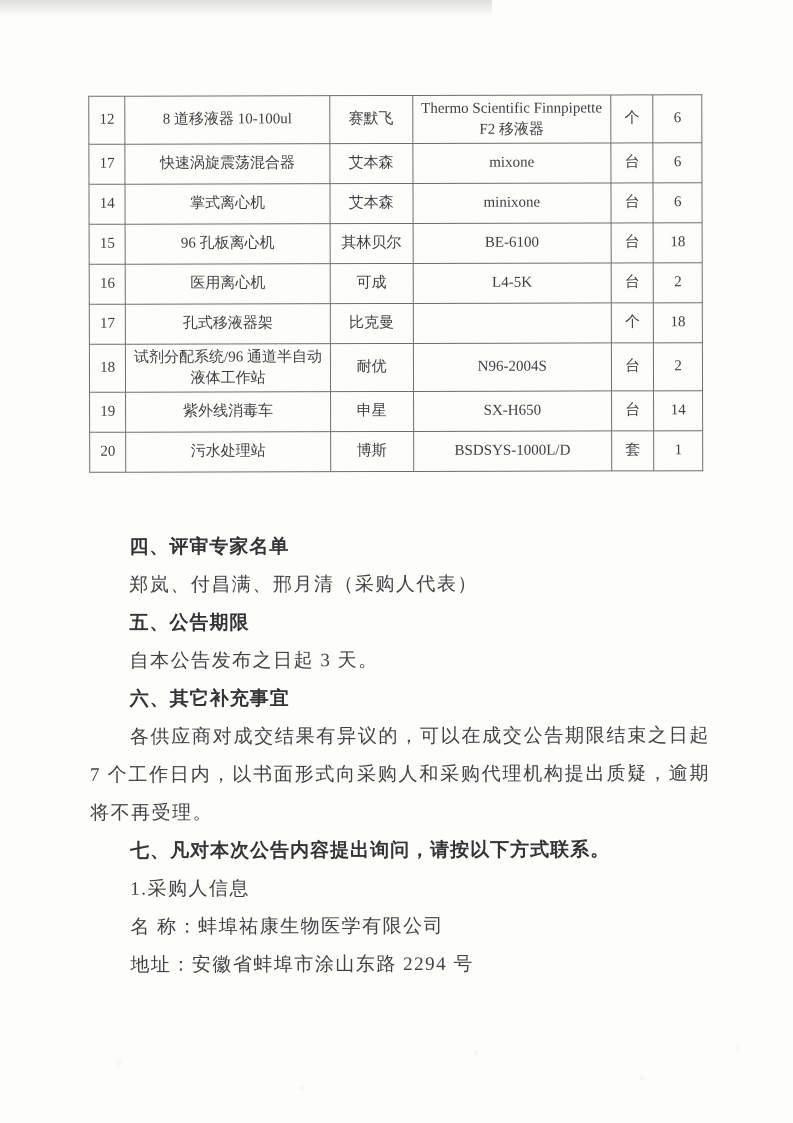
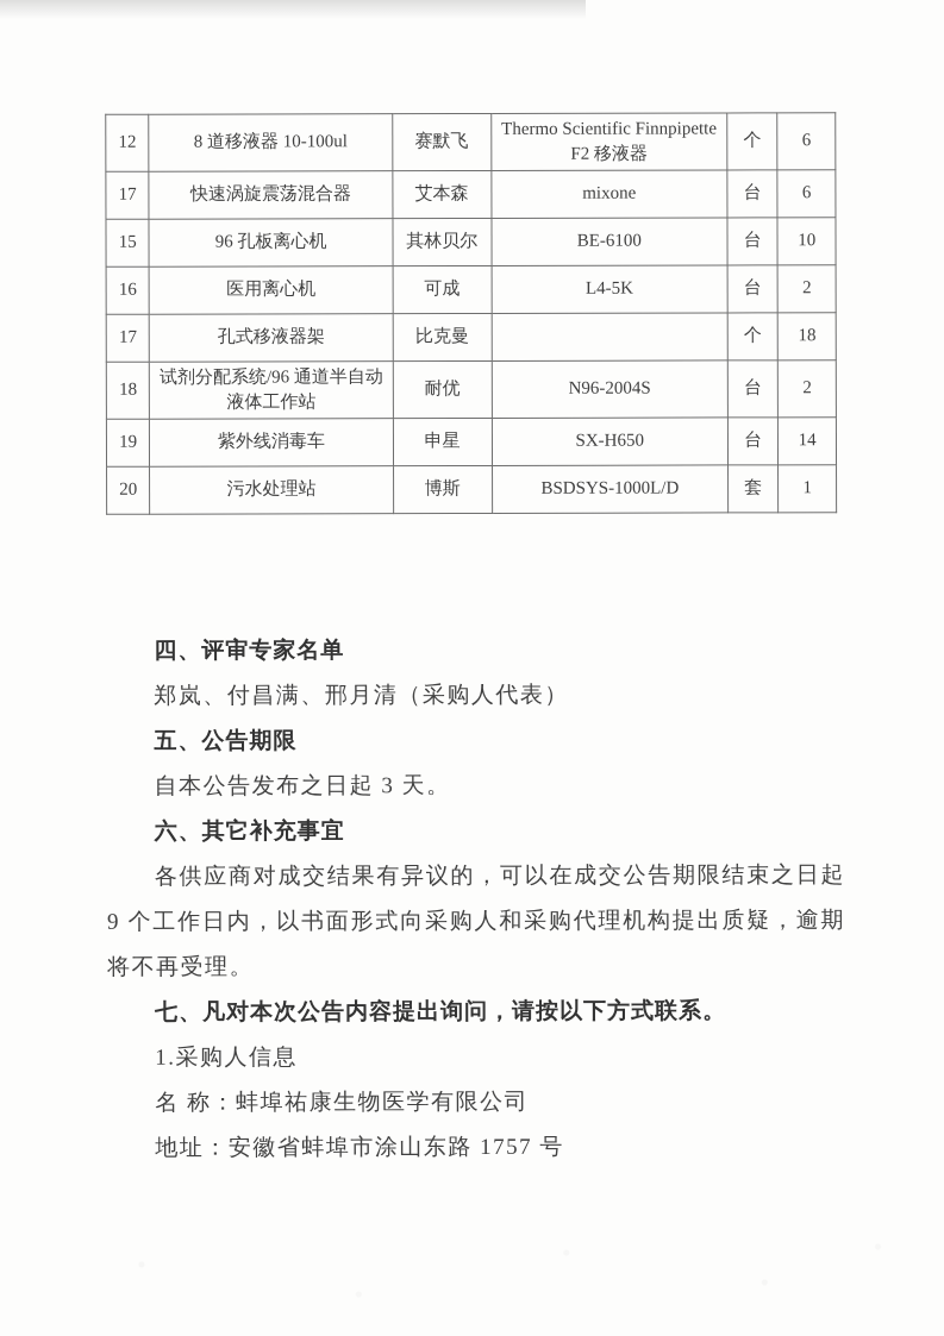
  12	8 道移液器 10-100ul	赛默飞	Thermo Scientific Finnpipette F2 移液器	个	6
  17	快速涡旋震荡混合器	艾本森	mixone	台	6
- 14	掌式离心机	艾本森	minixone	台	6
- 15	96 孔板离心机	其林贝尔	BE-6100	台	18
+ 15	96 孔板离心机	其林贝尔	BE-6100	台	10
  16	医用离心机	可成	L4-5K	台	2
  17	孔式移液器架	比克曼		个	18
  18	试剂分配系统/96 通道半自动液体工作站	耐优	N96-2004S	台	2
  19	紫外线消毒车	申星	SX-H650	台	14
  20	污水处理站	博斯	BSDSYS-1000L/D	套	1
  四、评审专家名单
  郑岚、付昌满、邢月清（采购人代表）
  五、公告期限
  自本公告发布之日起 3 天。
  六、其它补充事宜
- 各供应商对成交结果有异议的，可以在成交公告期限结束之日起 7 个工作日内，以书面形式向采购人和采购代理机构提出质疑，逾期将不再受理。
+ 各供应商对成交结果有异议的，可以在成交公告期限结束之日起 9 个工作日内，以书面形式向采购人和采购代理机构提出质疑，逾期将不再受理。
  七、凡对本次公告内容提出询问，请按以下方式联系。
  1.采购人信息
  名 称：蚌埠祐康生物医学有限公司
- 地址：安徽省蚌埠市涂山东路 2294 号
+ 地址：安徽省蚌埠市涂山东路 1757 号
